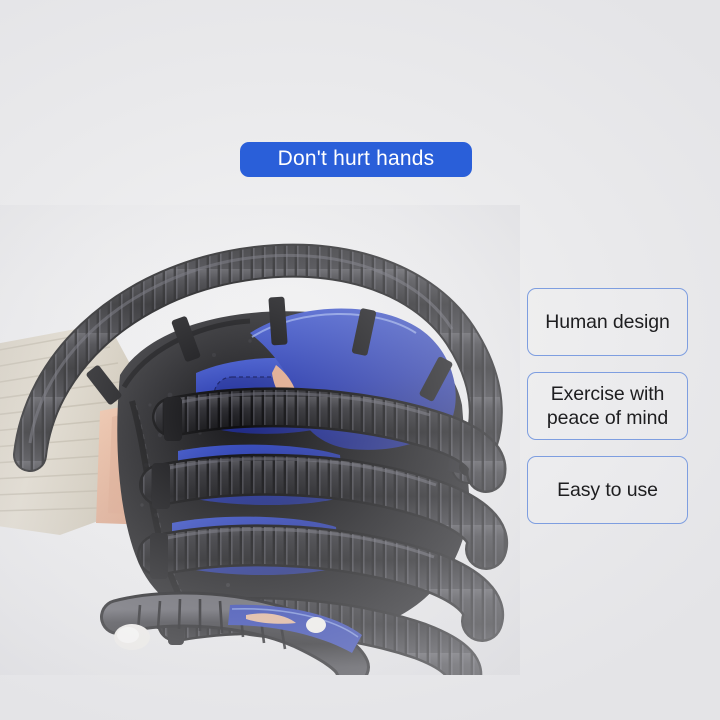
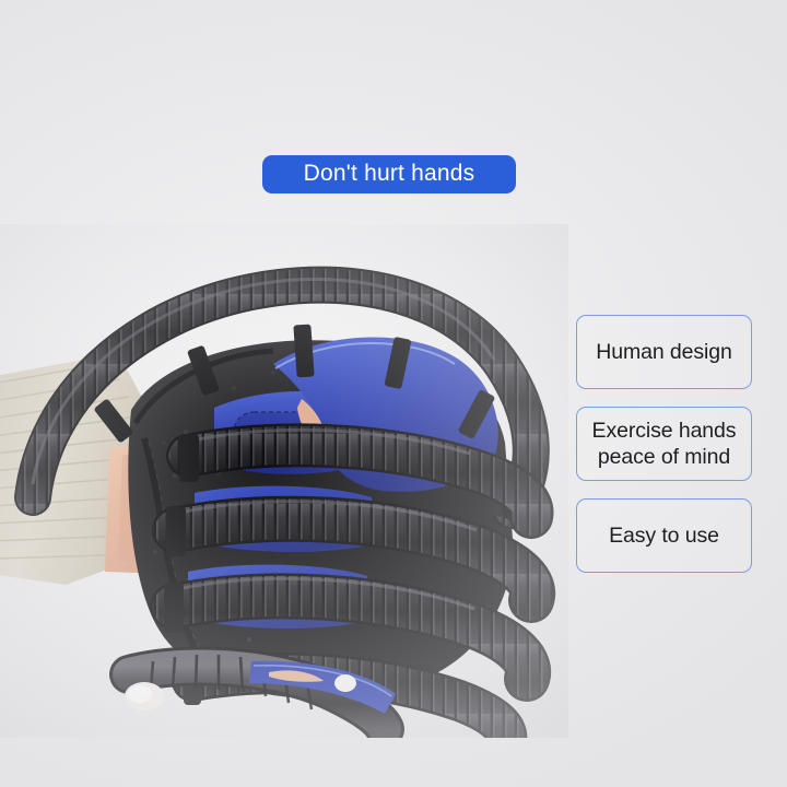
  Don't hurt hands
  Human design
- Exercise with peace of mind
+ Exercise hands peace of mind
  Easy to use
